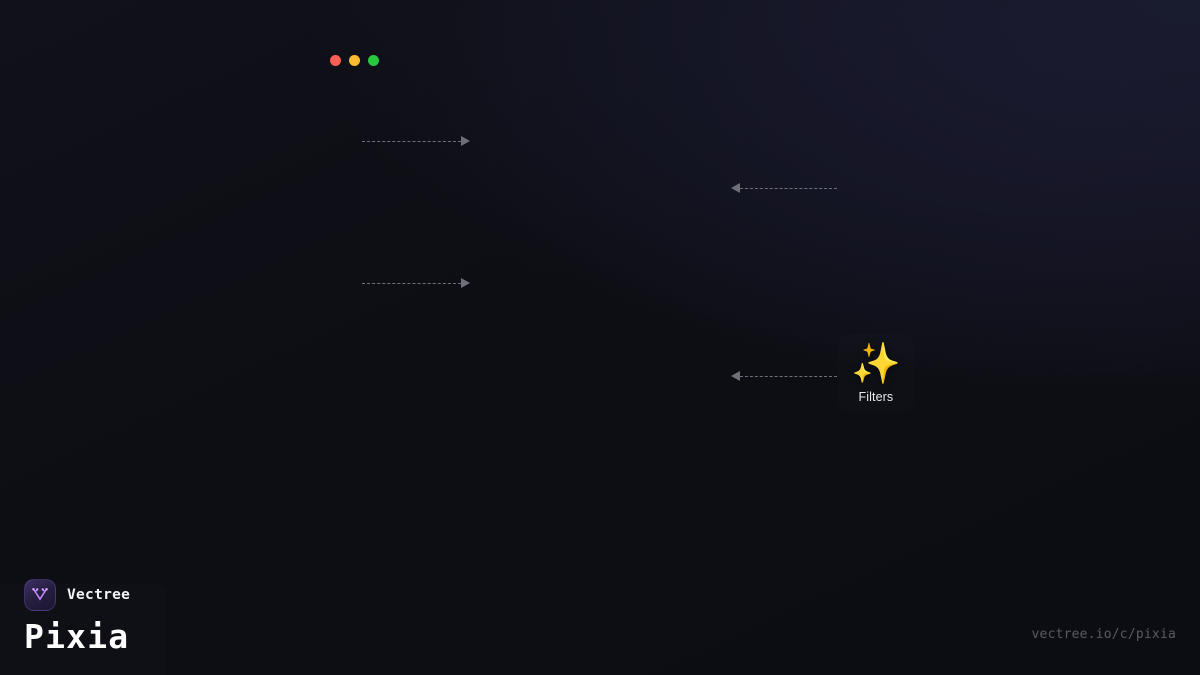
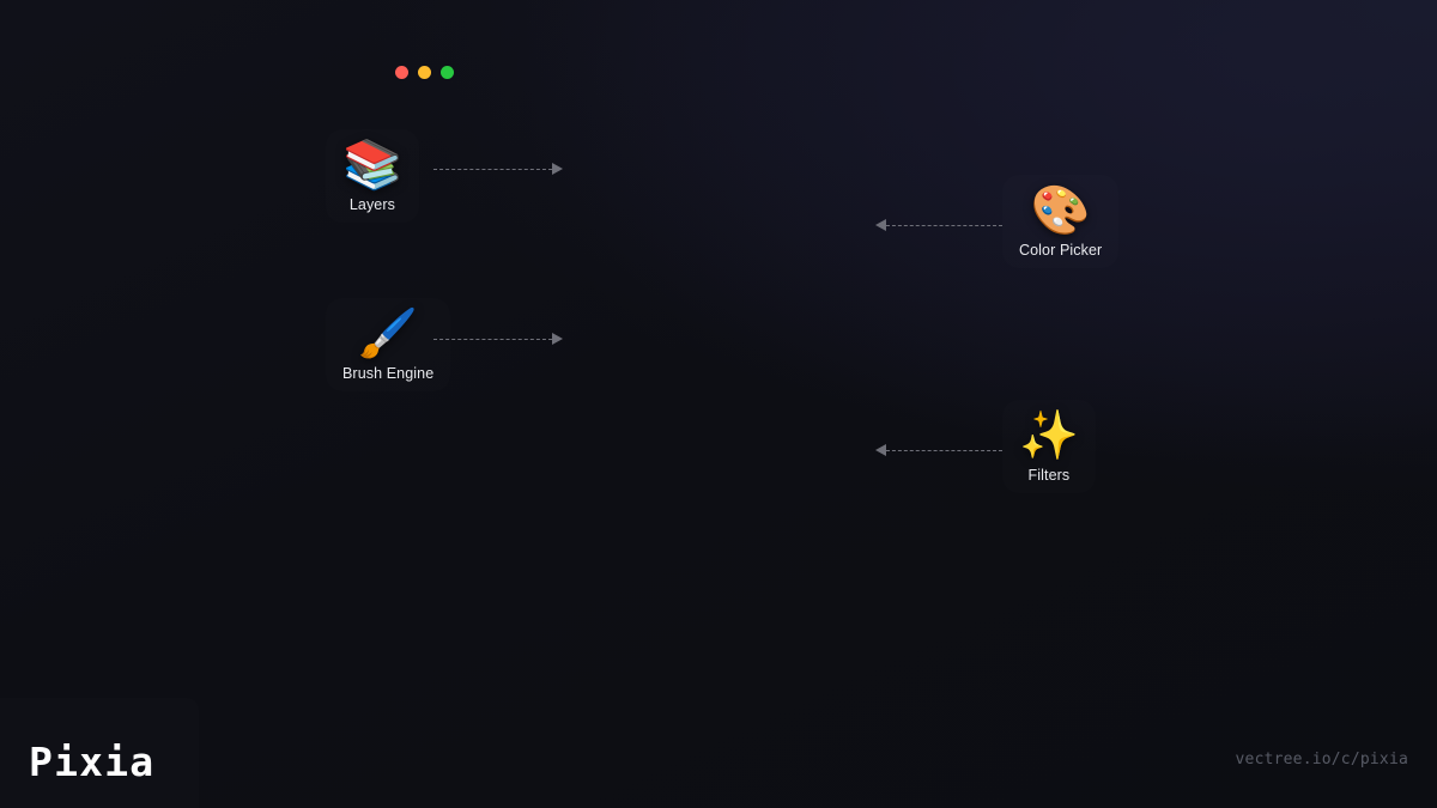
+ 📚
+ Layers
+ 🖌️
+ Brush Engine
+ 🎨
+ Color Picker
  ✨
  Filters
- Vectree
  Pixia
  vectree.io/c/pixia
